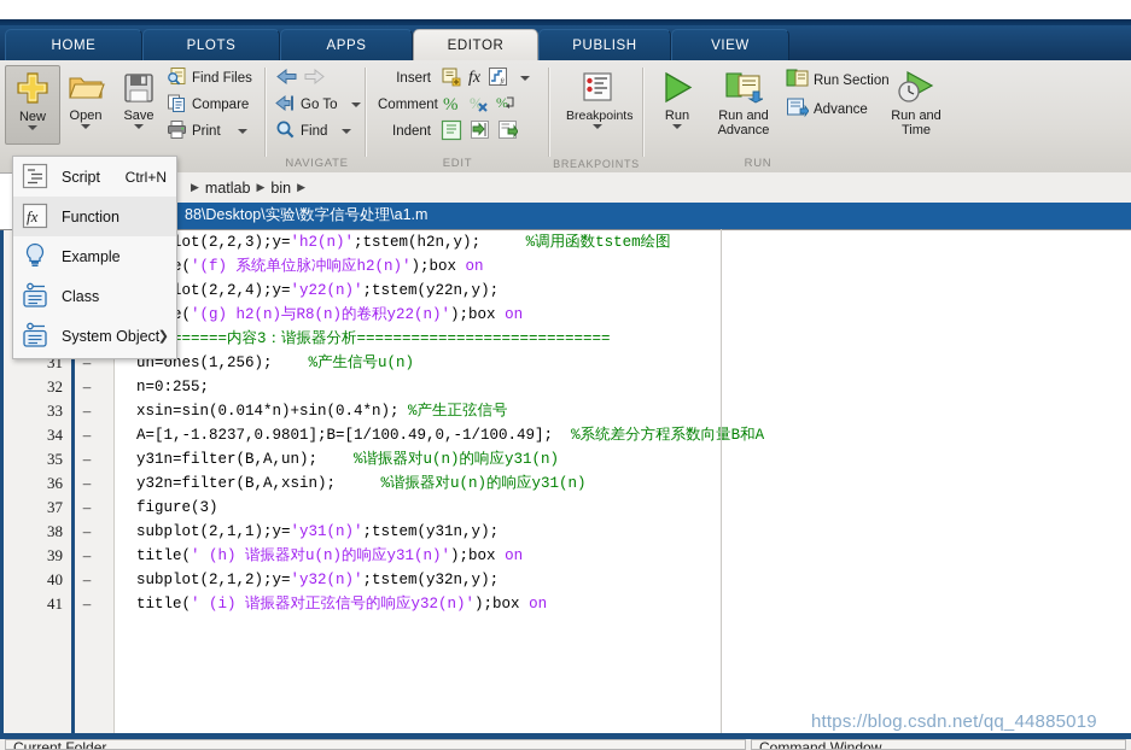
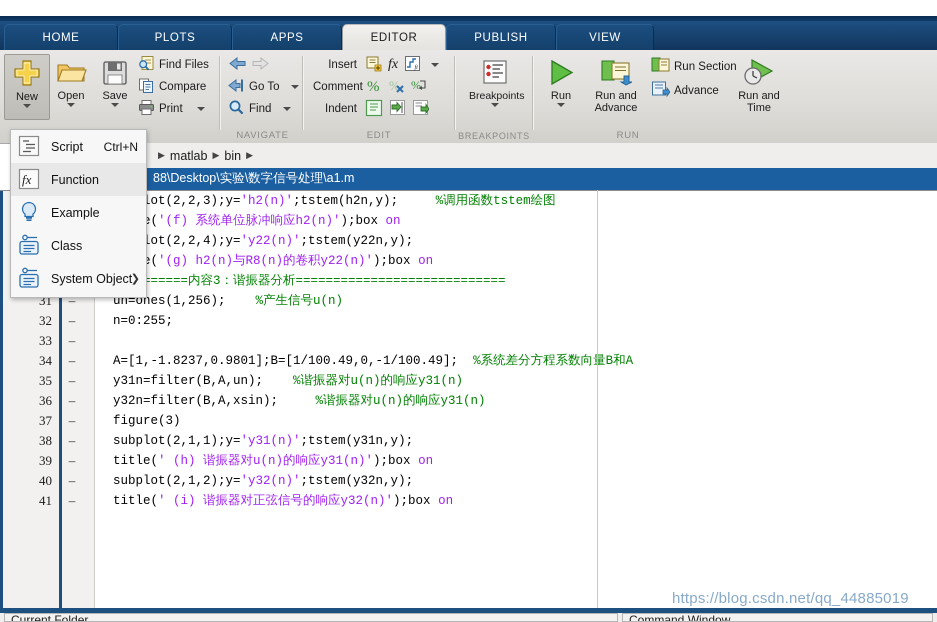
  HOME
  PLOTS
  APPS
  EDITOR
  PUBLISH
  VIEW
  New
  Open
  Save
  Find Files
  Compare
  Print
  Go To
  Find
  NAVIGATE
  Insert
  fx
  Comment
  %
  %
  %
  Indent
  EDIT
  Breakpoints
  BREAKPOINTS
  Run
  Run and Advance
  Run Section
  Advance
  Run and Time
  RUN
  ▶
  matlab
  ▶
  bin
  ▶
  88\Desktop\实验\数字信号处理\a1.m
  31
  32
  33
  34
  35
  36
  37
  38
  39
  40
  41
  –
  –
  –
  –
  –
  –
  –
  –
  –
  –
  –
  ot(2,2,3);y='h2(n)';tstem(h2n,y); %调用函数tstem绘图
  ('(f) 系统单位脉冲响应h2(n)');box on
  ot(2,2,4);y='y22(n)';tstem(y22n,y);
  ('(g) h2(n)与R8(n)的卷积y22(n)');box on
  =====内容3：谐振器分析============================
  un=ones(1,256); %产生信号u(n)
  n=0:255;
- xsin=sin(0.014*n)+sin(0.4*n); %产生正弦信号
  A=[1,-1.8237,0.9801];B=[1/100.49,0,-1/100.49]; %系统差分方程系数向量B和A
  y31n=filter(B,A,un); %谐振器对u(n)的响应y31(n)
  y32n=filter(B,A,xsin); %谐振器对u(n)的响应y31(n)
  figure(3)
  subplot(2,1,1);y='y31(n)';tstem(y31n,y);
  title(' (h) 谐振器对u(n)的响应y31(n)');box on
  subplot(2,1,2);y='y32(n)';tstem(y32n,y);
  title(' (i) 谐振器对正弦信号的响应y32(n)');box on
  Script
  Ctrl+N
  fx
  Function
  Example
  Class
  System Object
  ❯
  Current Folder
  Command Window
  https://blog.csdn.net/qq_44885019
